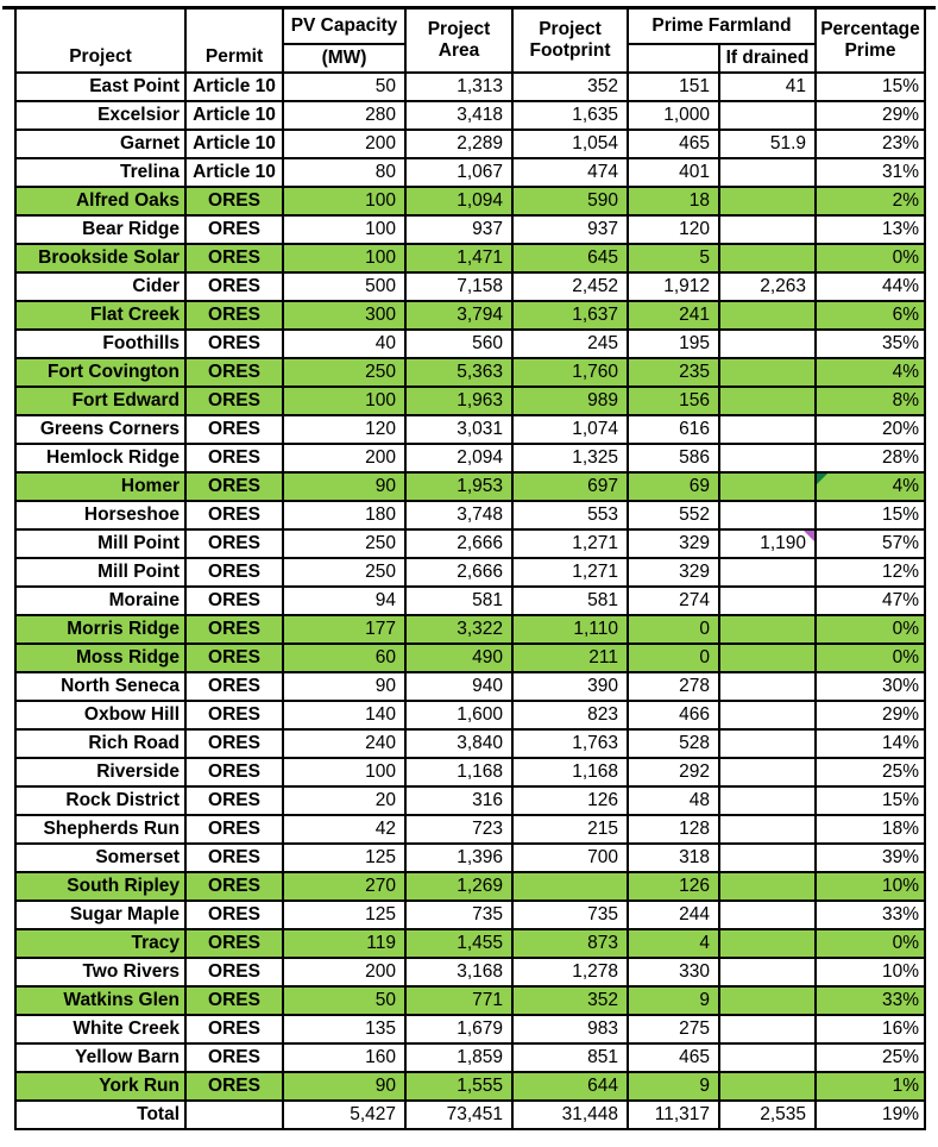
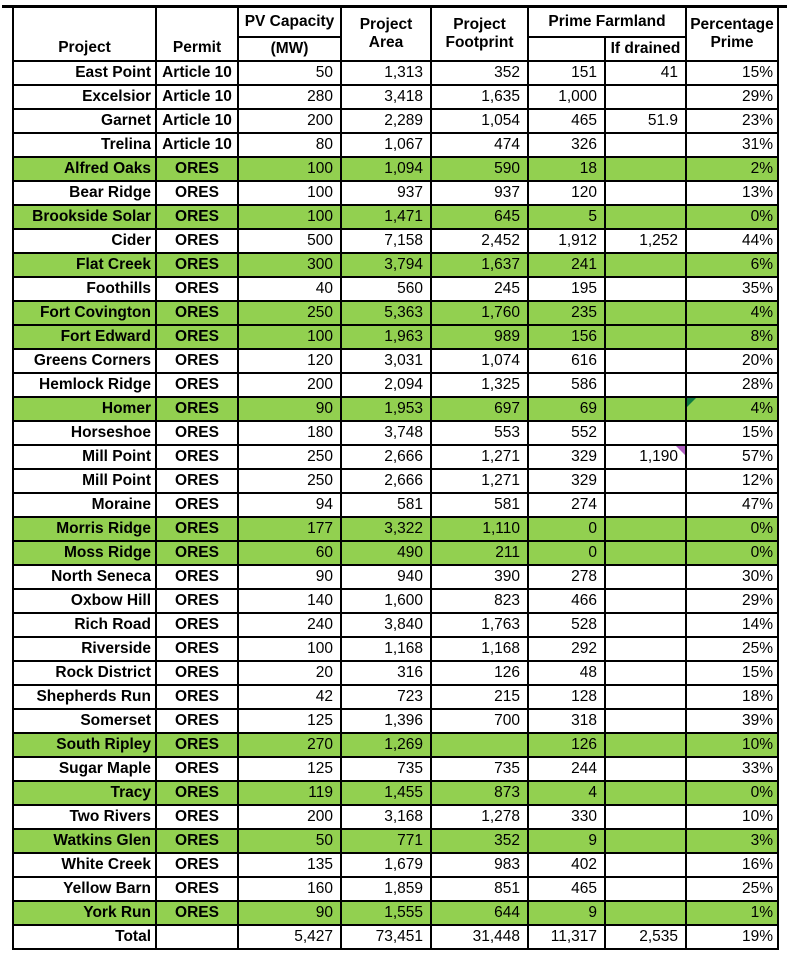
  Project	Permit	PV Capacity	ProjectArea	ProjectFootprint	Prime Farmland	PercentagePrime
  (MW)		If drained
  East Point	Article 10	50	1,313	352	151	41	15%
  Excelsior	Article 10	280	3,418	1,635	1,000		29%
  Garnet	Article 10	200	2,289	1,054	465	51.9	23%
- Trelina	Article 10	80	1,067	474	401		31%
+ Trelina	Article 10	80	1,067	474	326		31%
  Alfred Oaks	ORES	100	1,094	590	18		2%
  Bear Ridge	ORES	100	937	937	120		13%
  Brookside Solar	ORES	100	1,471	645	5		0%
- Cider	ORES	500	7,158	2,452	1,912	2,263	44%
+ Cider	ORES	500	7,158	2,452	1,912	1,252	44%
  Flat Creek	ORES	300	3,794	1,637	241		6%
  Foothills	ORES	40	560	245	195		35%
  Fort Covington	ORES	250	5,363	1,760	235		4%
  Fort Edward	ORES	100	1,963	989	156		8%
  Greens Corners	ORES	120	3,031	1,074	616		20%
  Hemlock Ridge	ORES	200	2,094	1,325	586		28%
  Homer	ORES	90	1,953	697	69		4%
  Horseshoe	ORES	180	3,748	553	552		15%
  Mill Point	ORES	250	2,666	1,271	329	1,190	57%
  Mill Point	ORES	250	2,666	1,271	329		12%
  Moraine	ORES	94	581	581	274		47%
  Morris Ridge	ORES	177	3,322	1,110	0		0%
  Moss Ridge	ORES	60	490	211	0		0%
  North Seneca	ORES	90	940	390	278		30%
  Oxbow Hill	ORES	140	1,600	823	466		29%
  Rich Road	ORES	240	3,840	1,763	528		14%
  Riverside	ORES	100	1,168	1,168	292		25%
  Rock District	ORES	20	316	126	48		15%
  Shepherds Run	ORES	42	723	215	128		18%
  Somerset	ORES	125	1,396	700	318		39%
  South Ripley	ORES	270	1,269		126		10%
  Sugar Maple	ORES	125	735	735	244		33%
  Tracy	ORES	119	1,455	873	4		0%
  Two Rivers	ORES	200	3,168	1,278	330		10%
- Watkins Glen	ORES	50	771	352	9		33%
+ Watkins Glen	ORES	50	771	352	9		3%
- White Creek	ORES	135	1,679	983	275		16%
+ White Creek	ORES	135	1,679	983	402		16%
  Yellow Barn	ORES	160	1,859	851	465		25%
  York Run	ORES	90	1,555	644	9		1%
  Total		5,427	73,451	31,448	11,317	2,535	19%
